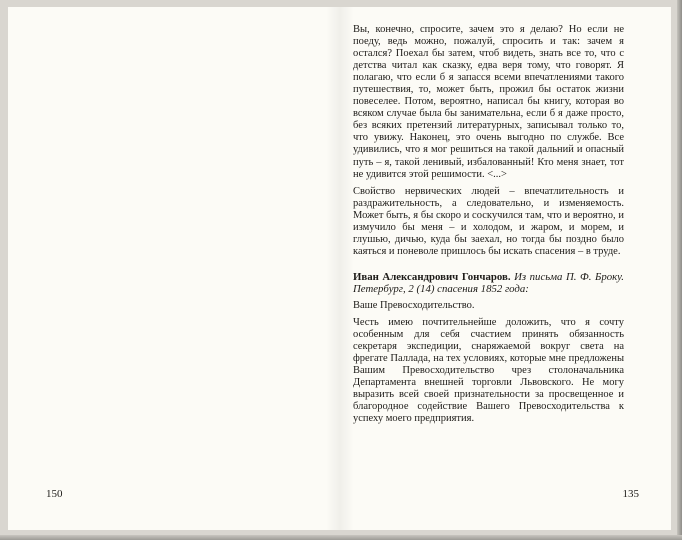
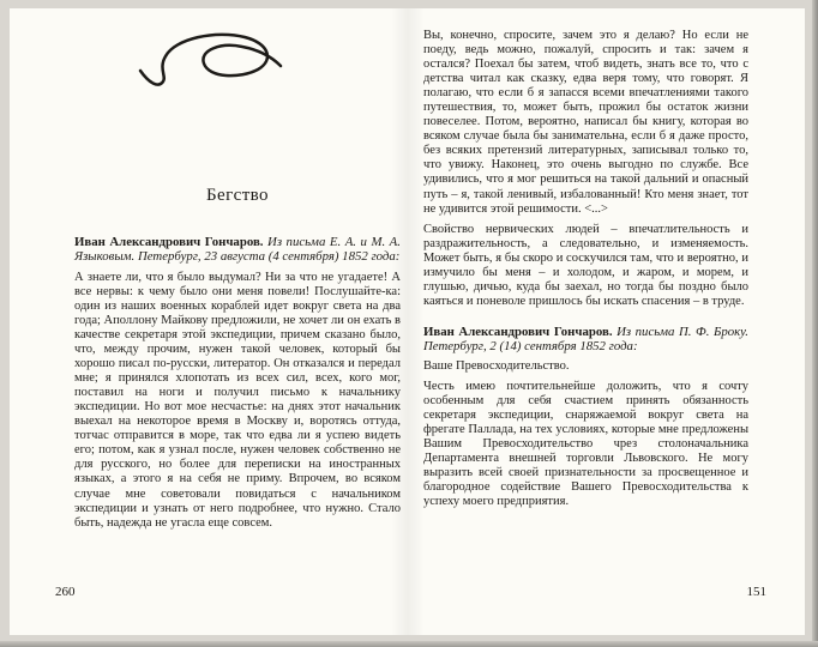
+ Бегство
+ Иван Александрович Гончаров. Из письма Е. А. и М. А. Языковым. Петербург, 23 августа (4 сентября) 1852 года:
+ А знаете ли, что я было выдумал? Ни за что не угадаете! А все нервы: к чему было они меня повели! Послушайте-ка: один из наших военных кораблей идет вокруг света на два года; Аполлону Майкову предложили, не хочет ли он ехать в качестве секретаря этой экспедиции, причем сказано было, что, между прочим, нужен такой человек, который бы хорошо писал по-русски, литератор. Он отказался и передал мне; я принялся хлопотать из всех сил, всех, кого мог, поставил на ноги и получил письмо к начальнику экспедиции. Но вот мое несчастье: на днях этот начальник выехал на некоторое время в Москву и, воротясь оттуда, тотчас отправится в море, так что едва ли я успею видеть его; потом, как я узнал после, нужен человек собственно не для русского, но более для переписки на иностранных языках, а этого я на себя не приму. Впрочем, во всяком случае мне советовали повидаться с начальником экспедиции и узнать от него подробнее, что нужно. Стало быть, надежда не угасла еще совсем.
- 150
+ 260
  Вы, конечно, спросите, зачем это я делаю? Но если не поеду, ведь можно, пожалуй, спросить и так: зачем я остался? Поехал бы затем, чтоб видеть, знать все то, что с детства читал как сказку, едва веря тому, что говорят. Я полагаю, что если б я запасся всеми впечатлениями такого путешествия, то, может быть, прожил бы остаток жизни повеселее. Потом, вероятно, написал бы книгу, которая во всяком случае была бы занимательна, если б я даже просто, без всяких претензий литературных, записывал только то, что увижу. Наконец, это очень выгодно по службе. Все удивились, что я мог решиться на такой дальний и опасный путь – я, такой ленивый, избалованный! Кто меня знает, тот не удивится этой решимости. <...>
  Свойство нервических людей – впечатлительность и раздражительность, а следовательно, и изменяемость. Может быть, я бы скоро и соскучился там, что и вероятно, и измучило бы меня – и холодом, и жаром, и морем, и глушью, дичью, куда бы заехал, но тогда бы поздно было каяться и поневоле пришлось бы искать спасения – в труде.
- Иван Александрович Гончаров. Из письма П. Ф. Броку. Петербург, 2 (14) спасения 1852 года:
+ Иван Александрович Гончаров. Из письма П. Ф. Броку. Петербург, 2 (14) сентября 1852 года:
  Ваше Превосходительство.
  Честь имею почтительнейше доложить, что я сочту особенным для себя счастием принять обязанность секретаря экспедиции, снаряжаемой вокруг света на фрегате Паллада, на тех условиях, которые мне предложены Вашим Превосходительство чрез столоначальника Департамента внешней торговли Львовского. Не могу выразить всей своей признательности за просвещенное и благородное содействие Вашего Превосходительства к успеху моего предприятия.
- 135
+ 151
